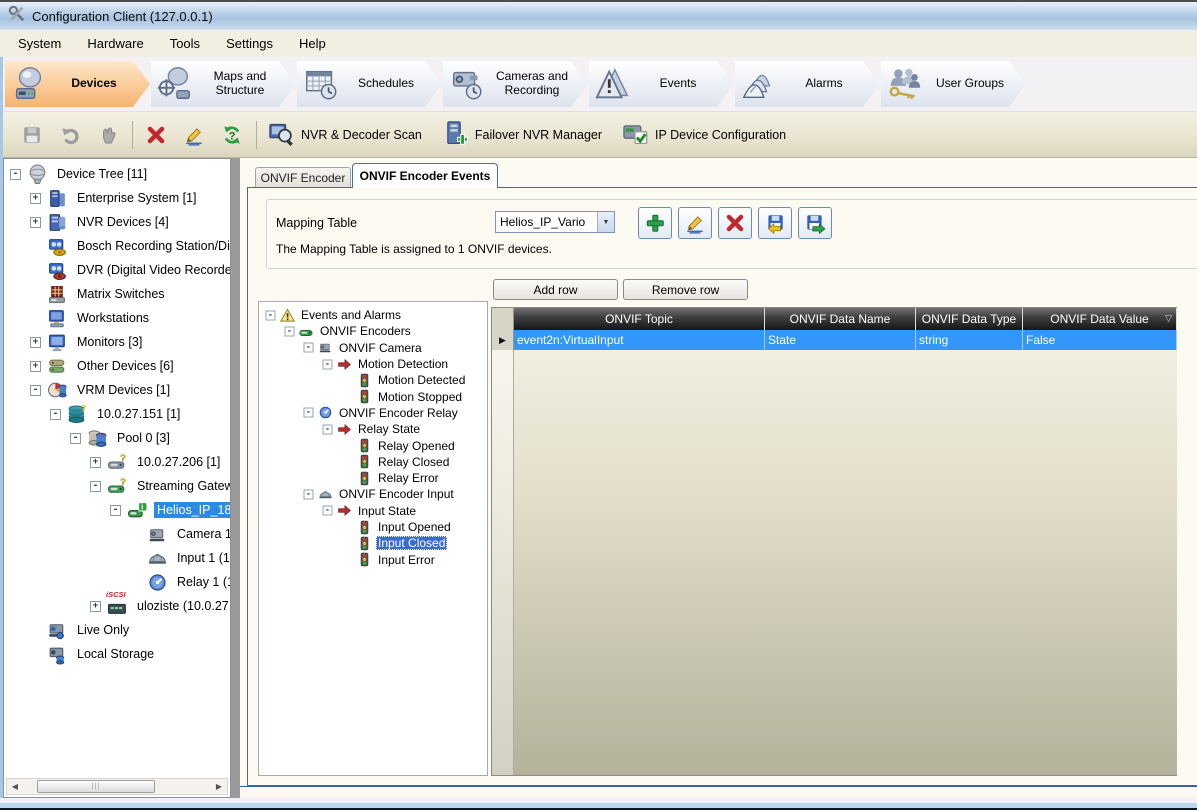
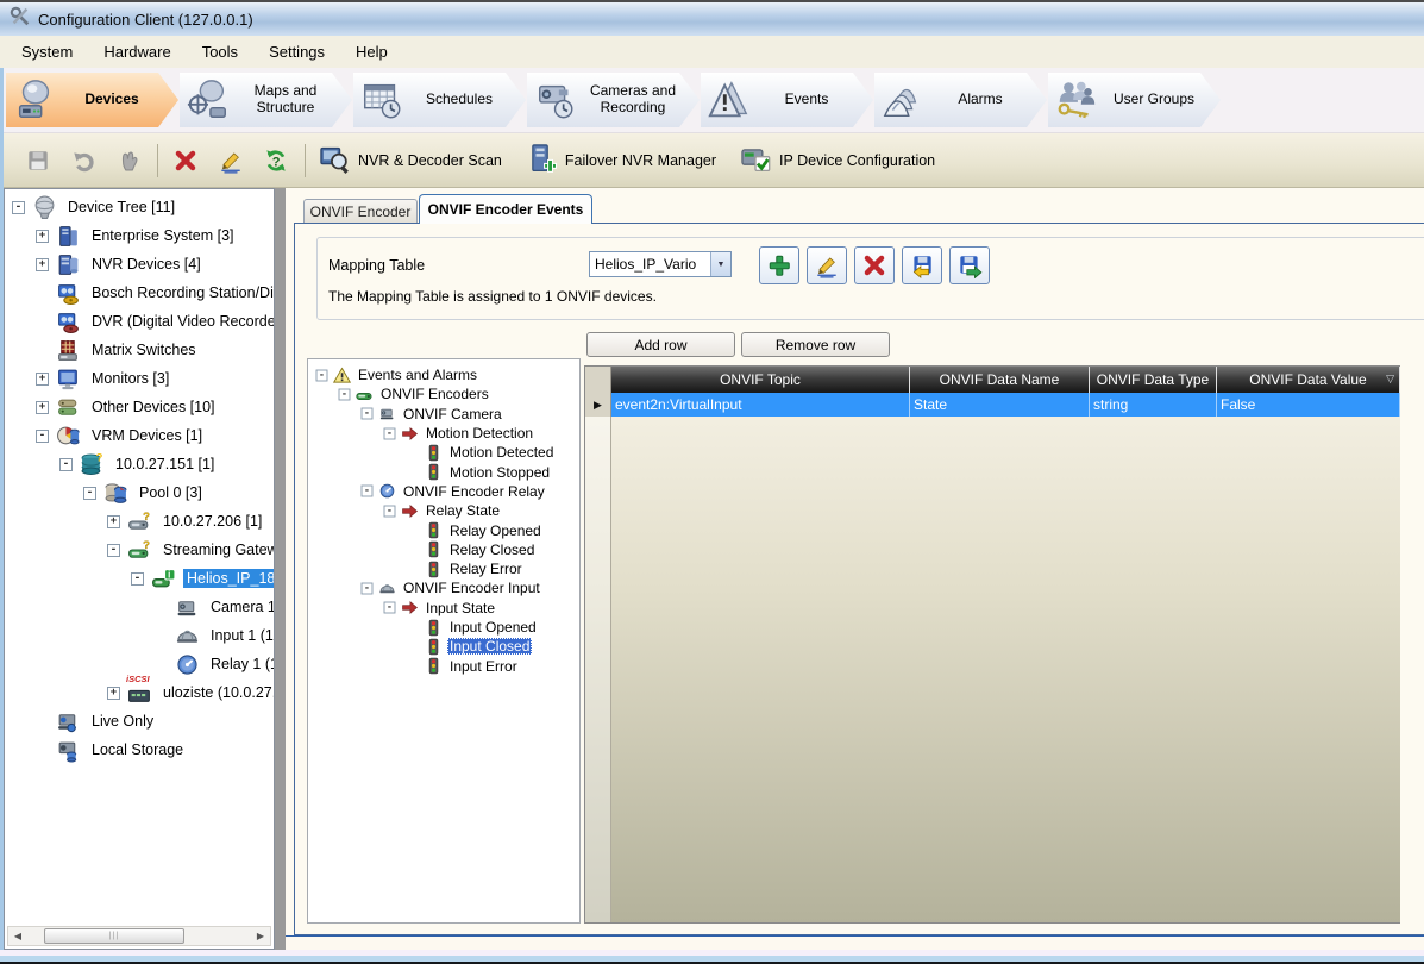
  Configuration Client (127.0.0.1)
  System
  Hardware
  Tools
  Settings
  Help
  Devices
  Maps and Structure
  Schedules
  Cameras and Recording
  Events
  Alarms
  User Groups
  ?
  NVR & Decoder Scan
  Failover NVR Manager
  IP Device Configuration
  -
  Device Tree [11]
  +
- Enterprise System [1]
+ Enterprise System [3]
  +
  NVR Devices [4]
  Bosch Recording Station/Di
  DVR (Digital Video Recorde
  Matrix Switches
- Workstations
  +
  Monitors [3]
  +
- Other Devices [6]
+ Other Devices [10]
  -
  VRM Devices [1]
  -
  ?
  10.0.27.151 [1]
  -
  Pool 0 [3]
  +
  ?
  10.0.27.206 [1]
  -
  ?
  Streaming Gatew
  -
  i
  Helios_IP_18
  Camera 1
  +
  iSCSI
  uloziste (10.0.27
  Live Only
  Local Storage
  ◀
  ▶
  ONVIF Encoder
  ONVIF Encoder Events
  Mapping Table
  Helios_IP_Vario
  The Mapping Table is assigned to 1 ONVIF devices.
  Add row
  Remove row
  -
  Events and Alarms
  -
  ONVIF Encoders
  -
  ONVIF Camera
  -
  Motion Detection
  Motion Detected
  Motion Stopped
  -
  ONVIF Encoder Relay
  -
  Relay State
  Relay Opened
  Relay Closed
  Relay Error
  -
  ONVIF Encoder Input
  -
  Input State
  Input Opened
  Input Closed
  Input Error
  ONVIF Topic
  ONVIF Data Name
  ONVIF Data Type
  ONVIF Data Value
  ▽
  ▶
  event2n:VirtualInput
  State
  string
  False
